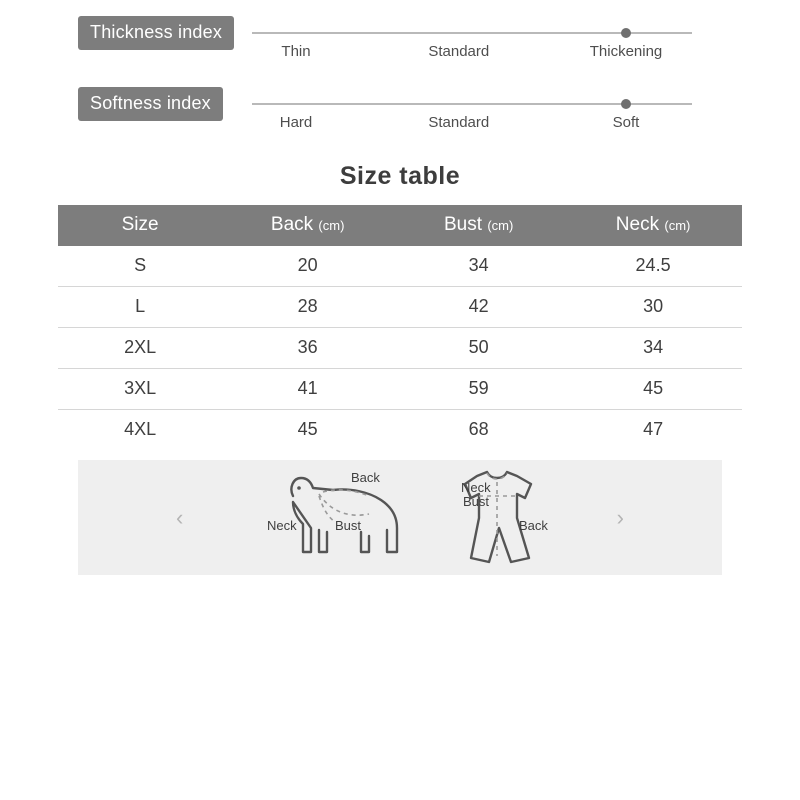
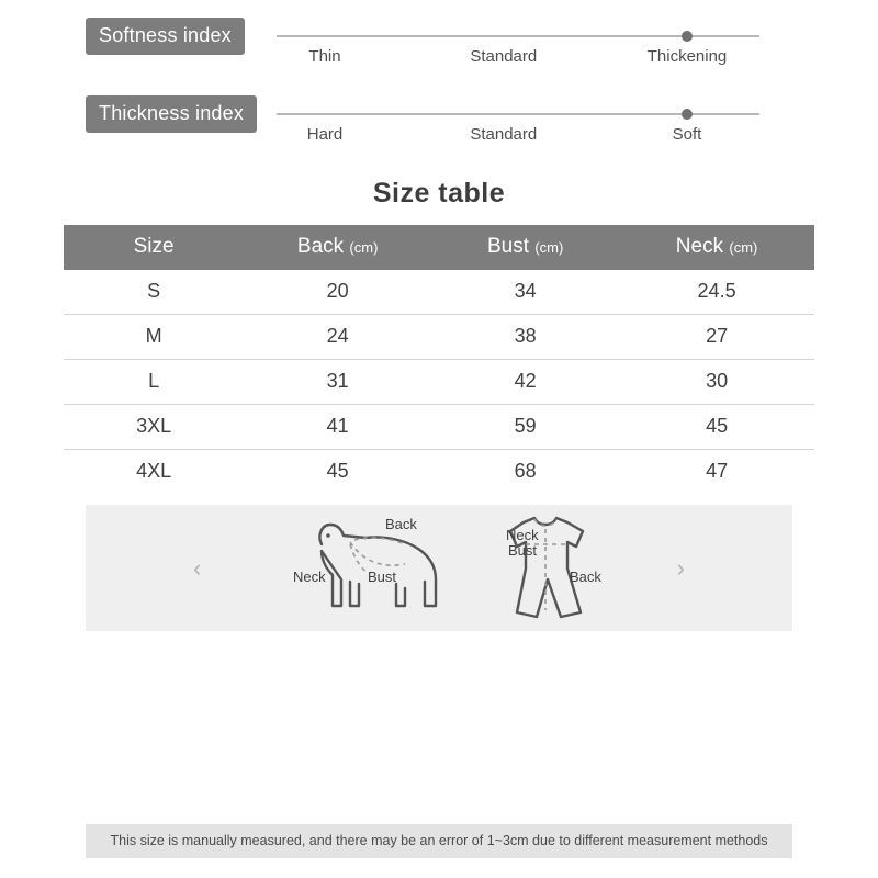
- Thickness index
+ Softness index
  Thin
  Standard
  Thickening
- Softness index
+ Thickness index
  Hard
  Standard
  Soft
  Size table
  Size	Back (cm)	Bust (cm)	Neck (cm)
  S	20	34	24.5
+ M	24	38	27
- L	28	42	30
+ L	31	42	30
- 2XL	36	50	34
  3XL	41	59	45
  4XL	45	68	47
  ‹
  ›
  Back
  Neck
  Bust
  Neck
  Bust
  Back
+ This size is manually measured, and there may be an error of 1~3cm due to different measurement methods
